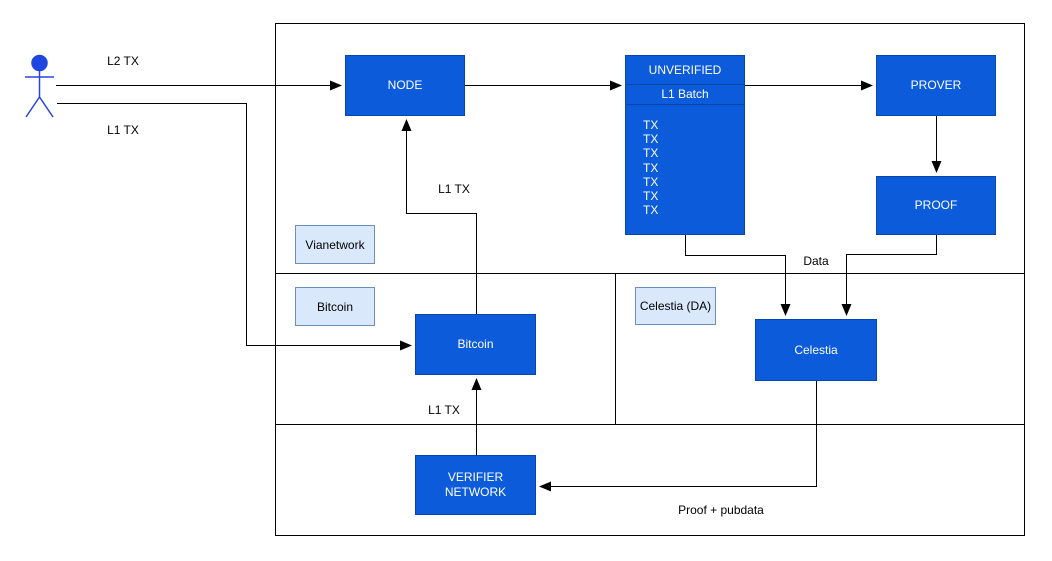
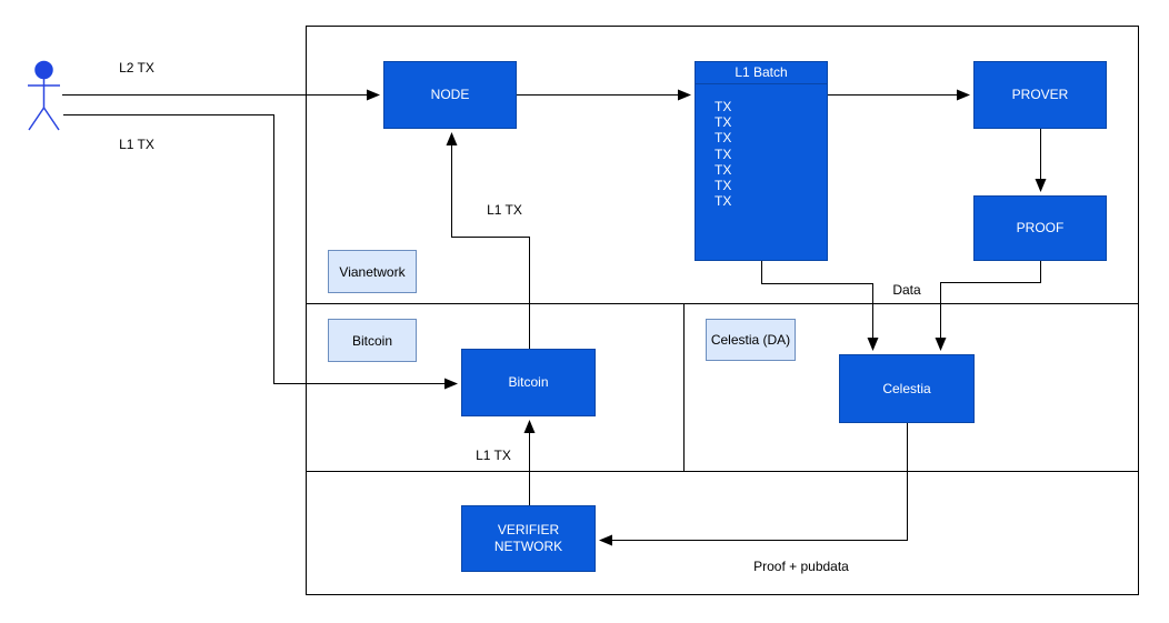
  NODE
- UNVERIFIED
  L1 Batch
  TX
  TX
  TX
  TX
  TX
  TX
  TX
  PROVER
  PROOF
  Bitcoin
  Celestia
  VERIFIER
  NETWORK
  Vianetwork
  Bitcoin
  Celestia (DA)
  L2 TX
  L1 TX
  L1 TX
  L1 TX
  Data
  Proof + pubdata
